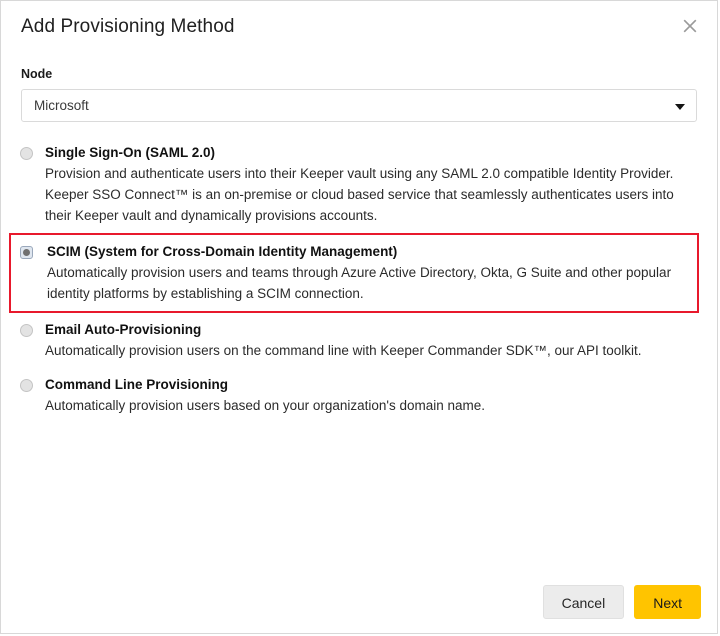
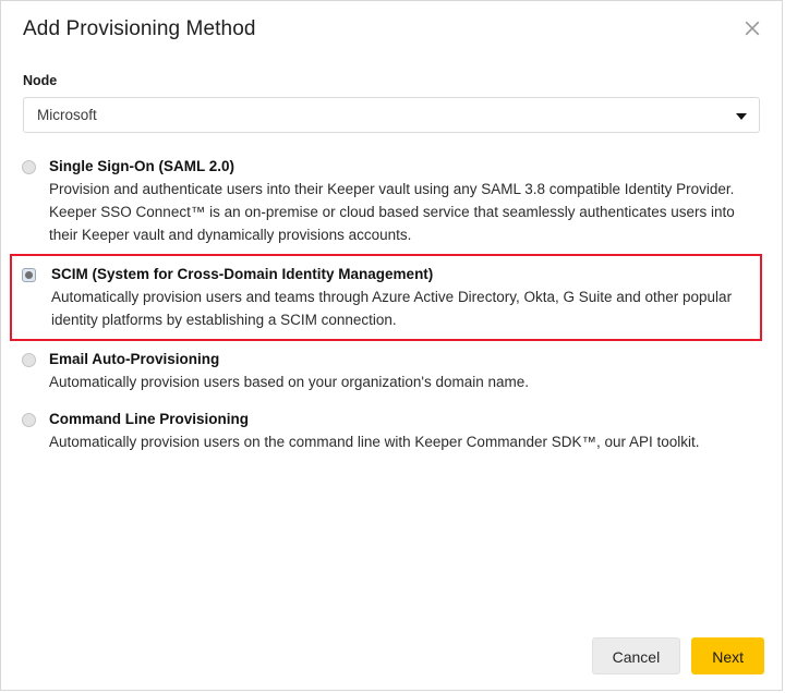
  Add Provisioning Method
  Node
  Microsoft
  Single Sign-On (SAML 2.0)
- Provision and authenticate users into their Keeper vault using any SAML 2.0 compatible Identity Provider. Keeper SSO Connect™ is an on-premise or cloud based service that seamlessly authenticates users into their Keeper vault and dynamically provisions accounts.
+ Provision and authenticate users into their Keeper vault using any SAML 3.8 compatible Identity Provider. Keeper SSO Connect™ is an on-premise or cloud based service that seamlessly authenticates users into their Keeper vault and dynamically provisions accounts.
  SCIM (System for Cross-Domain Identity Management)
  Automatically provision users and teams through Azure Active Directory, Okta, G Suite and other popular identity platforms by establishing a SCIM connection.
  Email Auto-Provisioning
- Automatically provision users on the command line with Keeper Commander SDK™, our API toolkit.
+ Automatically provision users based on your organization's domain name.
  Command Line Provisioning
- Automatically provision users based on your organization's domain name.
+ Automatically provision users on the command line with Keeper Commander SDK™, our API toolkit.
  Cancel
  Next
